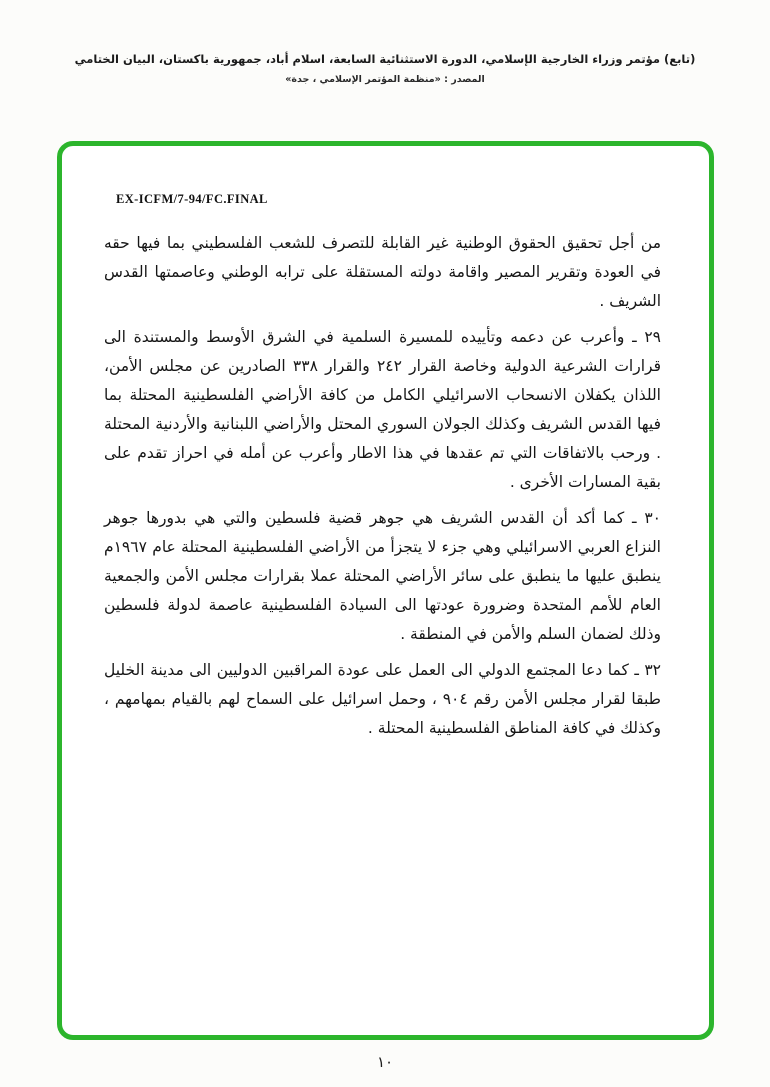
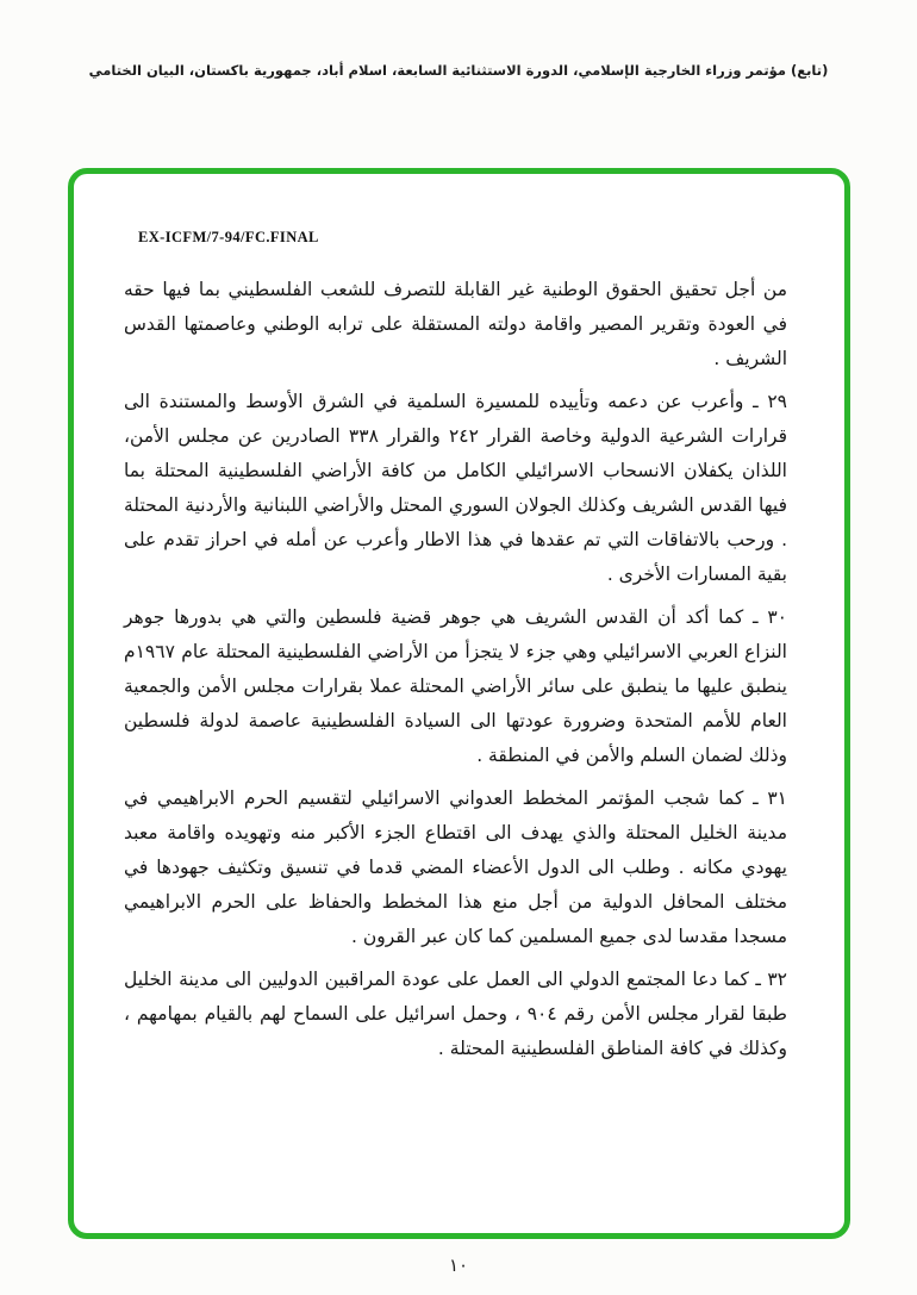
  (تابع) مؤتمر وزراء الخارجية الإسلامي، الدورة الاستثنائية السابعة، اسلام أباد، جمهورية باكستان، البيان الختامي
- المصدر : «منظمة المؤتمر الإسلامي ، جدة»
  EX-ICFM/7-94/FC.FINAL
  من أجل تحقيق الحقوق الوطنية غير القابلة للتصرف للشعب الفلسطيني بما فيها حقه في العودة وتقرير المصير واقامة دولته المستقلة على ترابه الوطني وعاصمتها القدس الشريف .
  ٢٩ ـ وأعرب عن دعمه وتأييده للمسيرة السلمية في الشرق الأوسط والمستندة الى قرارات الشرعية الدولية وخاصة القرار ٢٤٢ والقرار ٣٣٨ الصادرين عن مجلس الأمن، اللذان يكفلان الانسحاب الاسرائيلي الكامل من كافة الأراضي الفلسطينية المحتلة بما فيها القدس الشريف وكذلك الجولان السوري المحتل والأراضي اللبنانية والأردنية المحتلة . ورحب بالاتفاقات التي تم عقدها في هذا الاطار وأعرب عن أمله في احراز تقدم على بقية المسارات الأخرى .
  ٣٠ ـ كما أكد أن القدس الشريف هي جوهر قضية فلسطين والتي هي بدورها جوهر النزاع العربي الاسرائيلي وهي جزء لا يتجزأ من الأراضي الفلسطينية المحتلة عام ١٩٦٧م ينطبق عليها ما ينطبق على سائر الأراضي المحتلة عملا بقرارات مجلس الأمن والجمعية العام للأمم المتحدة وضرورة عودتها الى السيادة الفلسطينية عاصمة لدولة فلسطين وذلك لضمان السلم والأمن في المنطقة .
+ ٣١ ـ كما شجب المؤتمر المخطط العدواني الاسرائيلي لتقسيم الحرم الابراهيمي في مدينة الخليل المحتلة والذي يهدف الى اقتطاع الجزء الأكبر منه وتهويده واقامة معبد يهودي مكانه . وطلب الى الدول الأعضاء المضي قدما في تنسيق وتكثيف جهودها في مختلف المحافل الدولية من أجل منع هذا المخطط والحفاظ على الحرم الابراهيمي مسجدا مقدسا لدى جميع المسلمين كما كان عبر القرون .
  ٣٢ ـ كما دعا المجتمع الدولي الى العمل على عودة المراقبين الدوليين الى مدينة الخليل طبقا لقرار مجلس الأمن رقم ٩٠٤ ، وحمل اسرائيل على السماح لهم بالقيام بمهامهم ، وكذلك في كافة المناطق الفلسطينية المحتلة .
  ١٠
